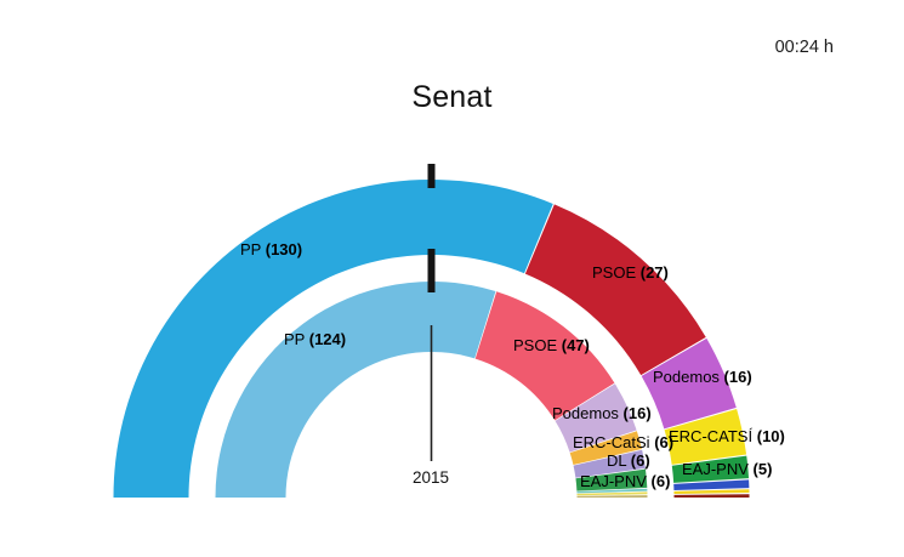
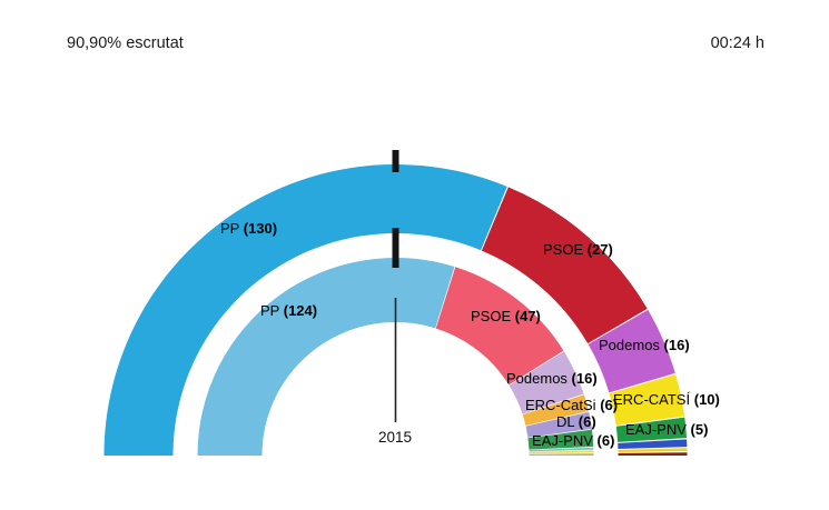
+ 90,90% escrutat
  00:24 h
- Senat
  2015
  PP (130)
  PSOE (27)
  Podemos (16)
  ERC-CATSÍ (10)
  EAJ-PNV (5)
  PP (124)
  PSOE (47)
  Podemos (16)
  ERC-CatSi (6)
  DL (6)
  EAJ-PNV (6)
